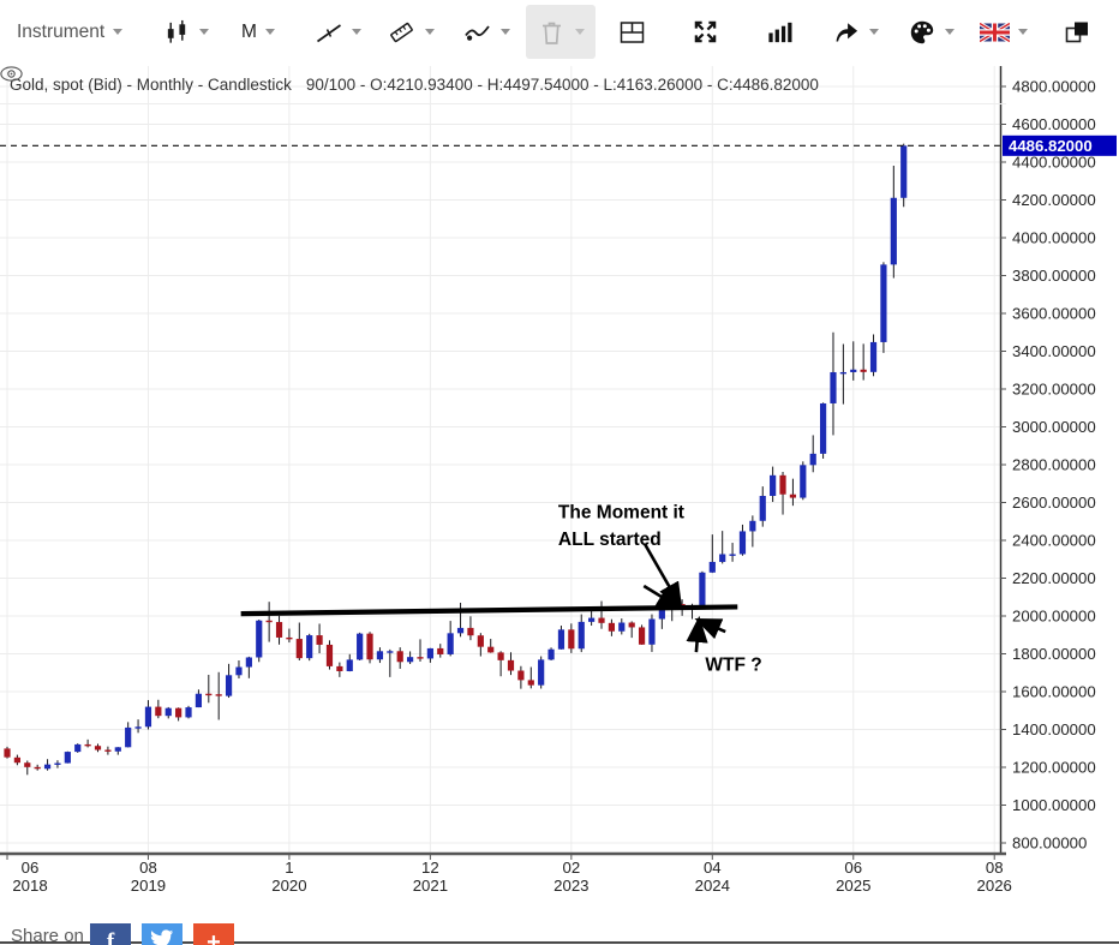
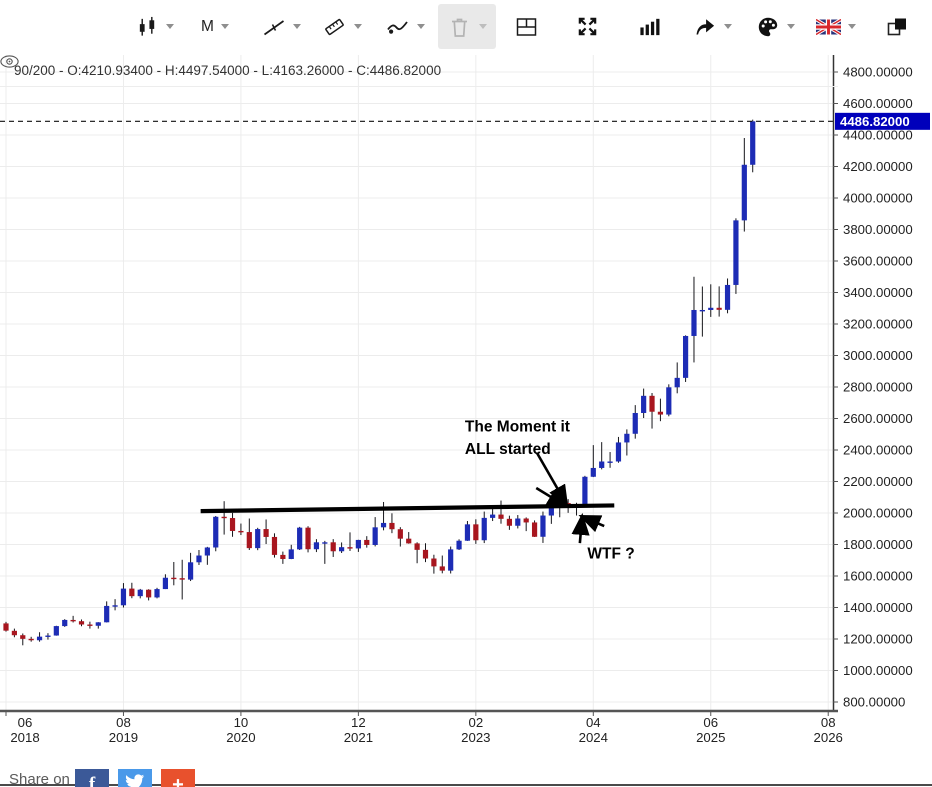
- Instrument
  M
  The Moment it
  ALL started
  WTF ?
  4800.00000
  4600.00000
  4400.00000
  4200.00000
  4000.00000
  3800.00000
  3600.00000
  3400.00000
  3200.00000
  3000.00000
  2800.00000
  2600.00000
  2400.00000
  2200.00000
  2000.00000
  1800.00000
  1600.00000
  1400.00000
  1200.00000
  1000.00000
  800.00000
  06
  2018
  08
  2019
- 1
+ 10
  2020
  12
  2021
  02
  2023
  04
  2024
  06
  2025
  08
  2026
  4486.82000
- Gold, spot (Bid) - Monthly - Candlestick
- 90/100 - O:4210.93400 - H:4497.54000 - L:4163.26000 - C:4486.82000
+ 90/200 - O:4210.93400 - H:4497.54000 - L:4163.26000 - C:4486.82000
  Share on
  f
  +
